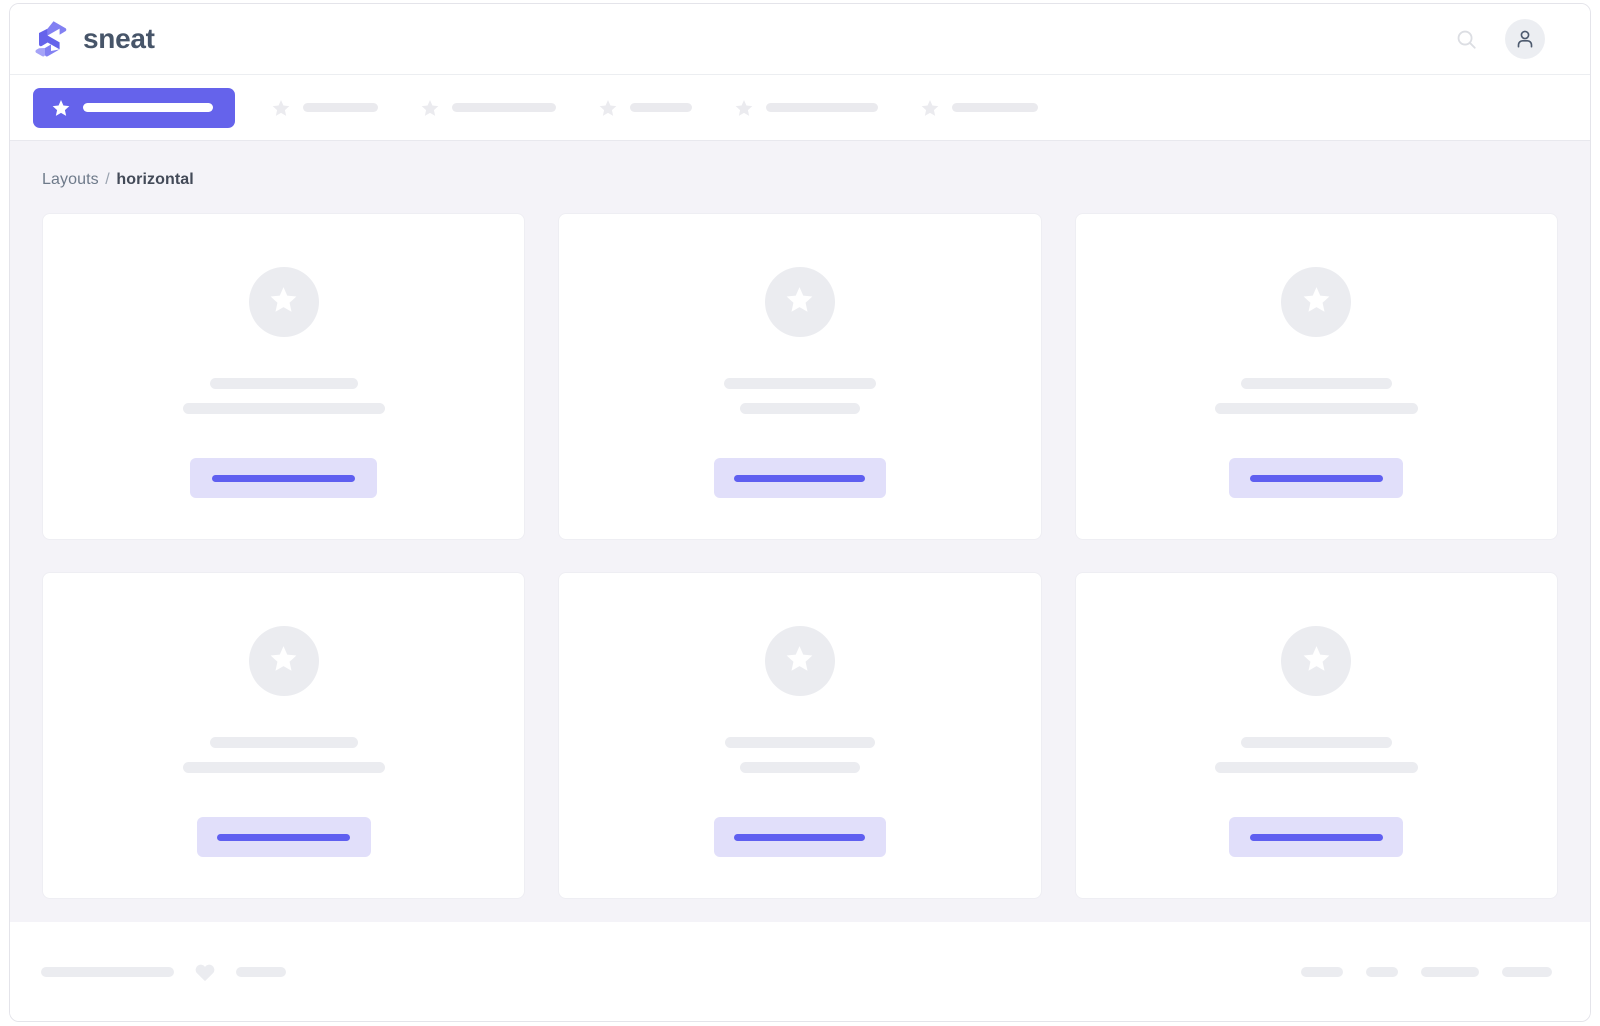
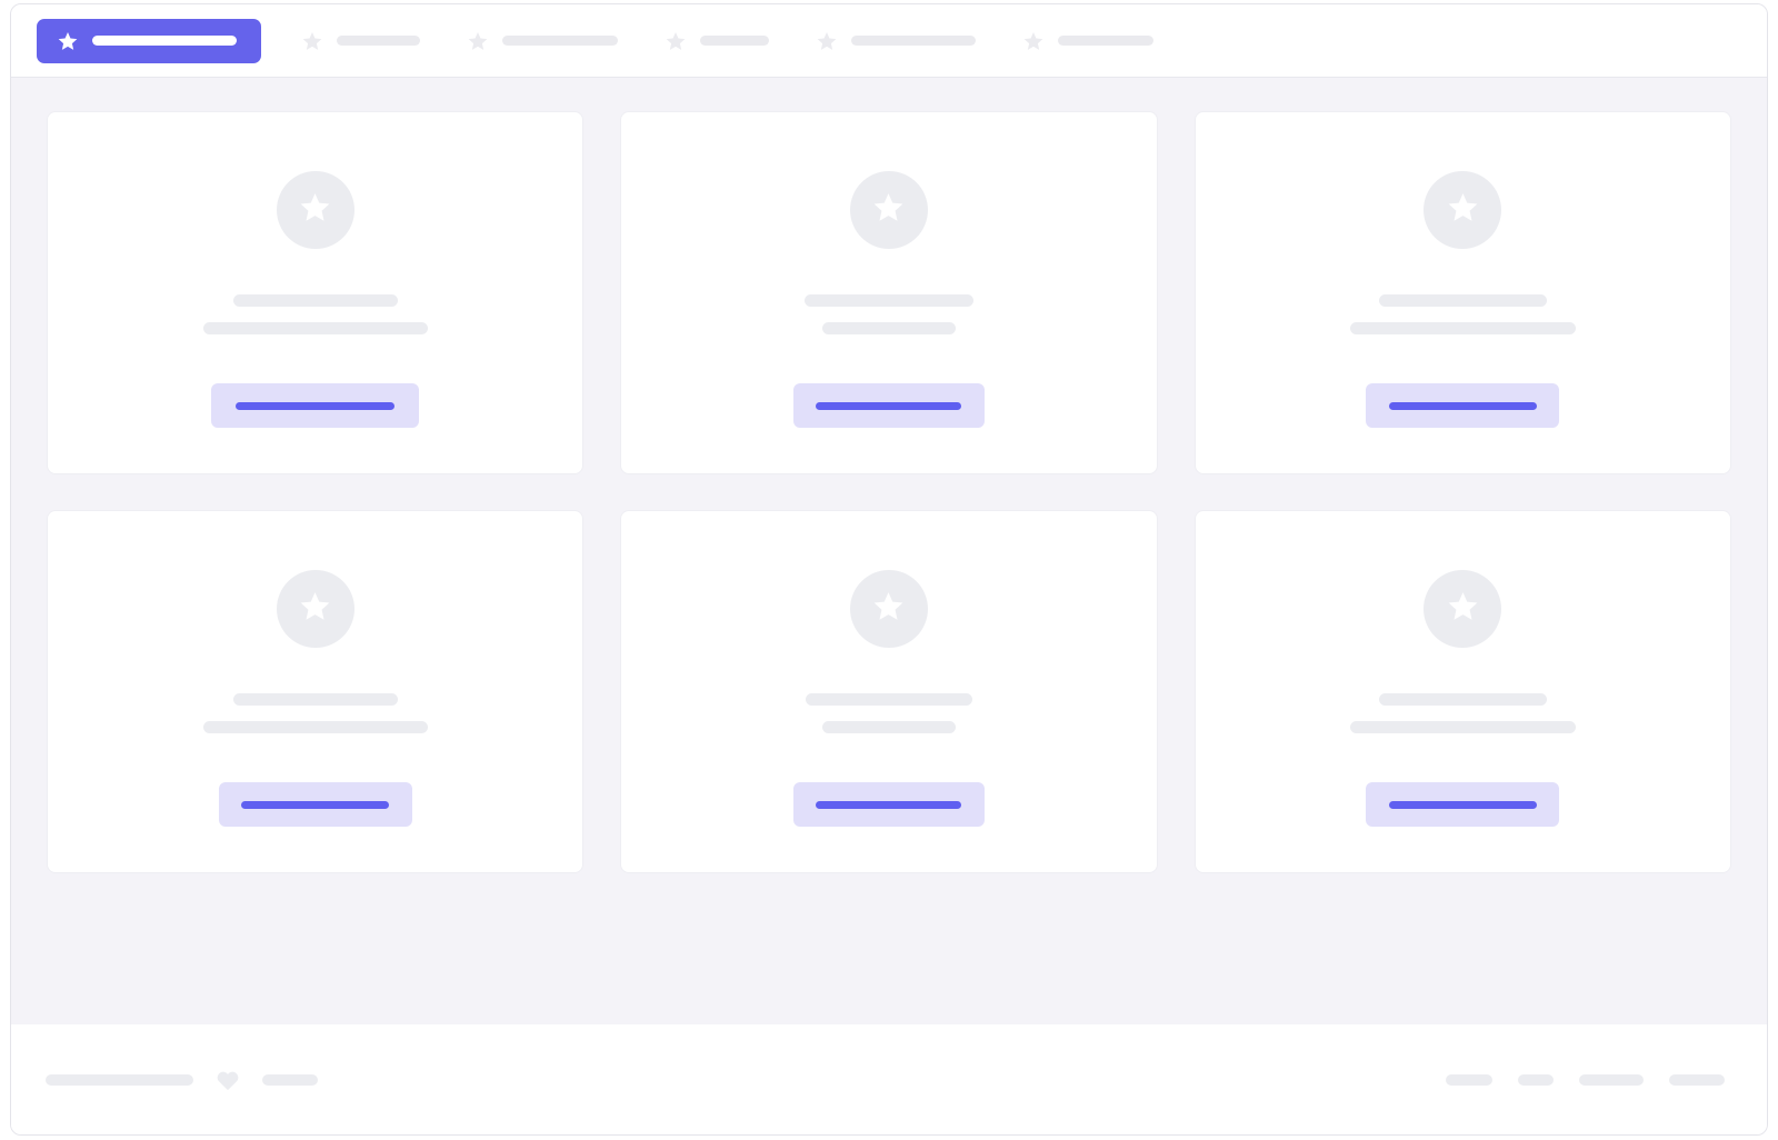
- sneat
- Layouts / horizontal
